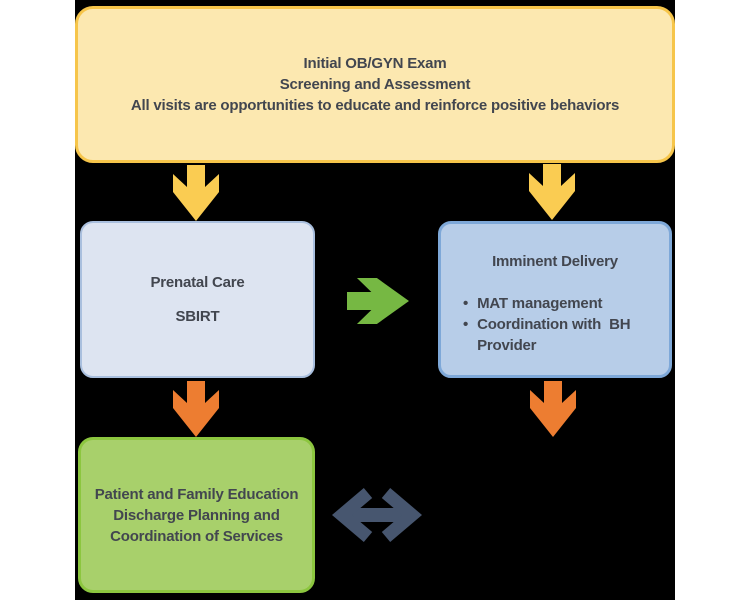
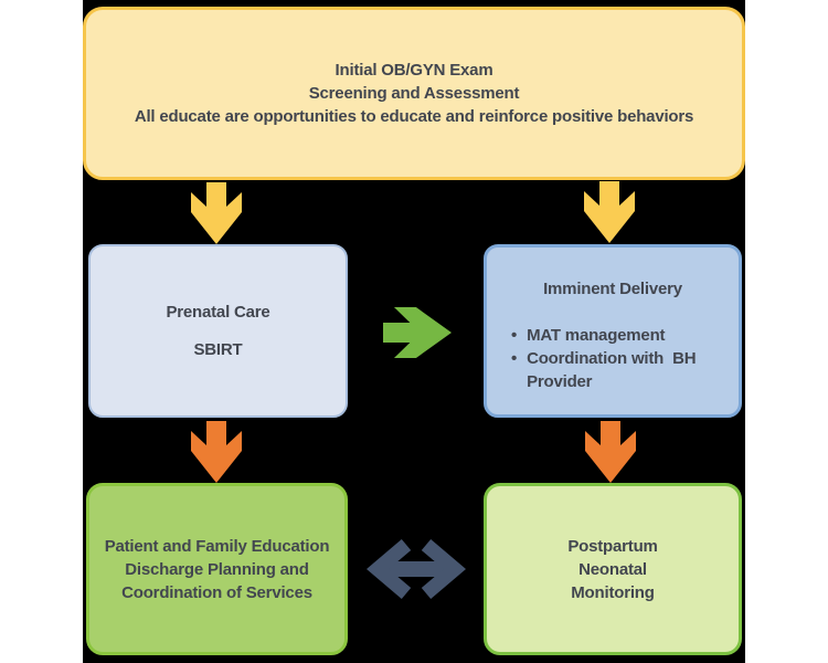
  Initial OB/GYN Exam
  Screening and Assessment
- All visits are opportunities to educate and reinforce positive behaviors
+ All educate are opportunities to educate and reinforce positive behaviors
  Prenatal Care
  SBIRT
  Imminent Delivery
  •
  MAT management
  •
  Coordination with BH Provider
  Patient and Family Education
  Discharge Planning and
  Coordination of Services
+ Postpartum
+ Neonatal
+ Monitoring
